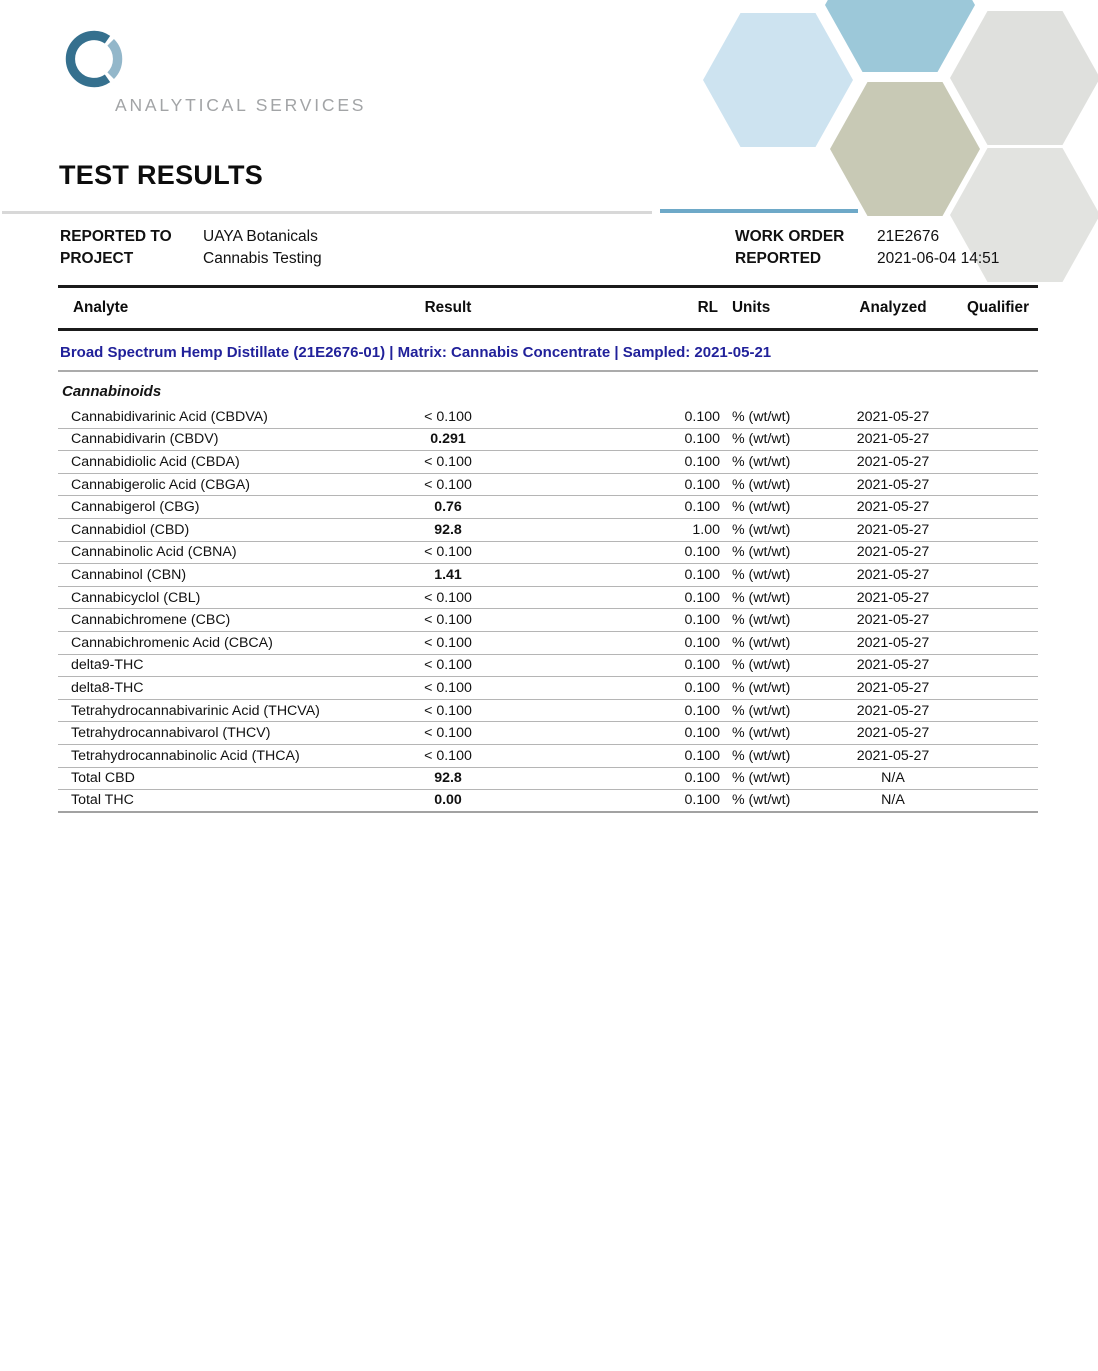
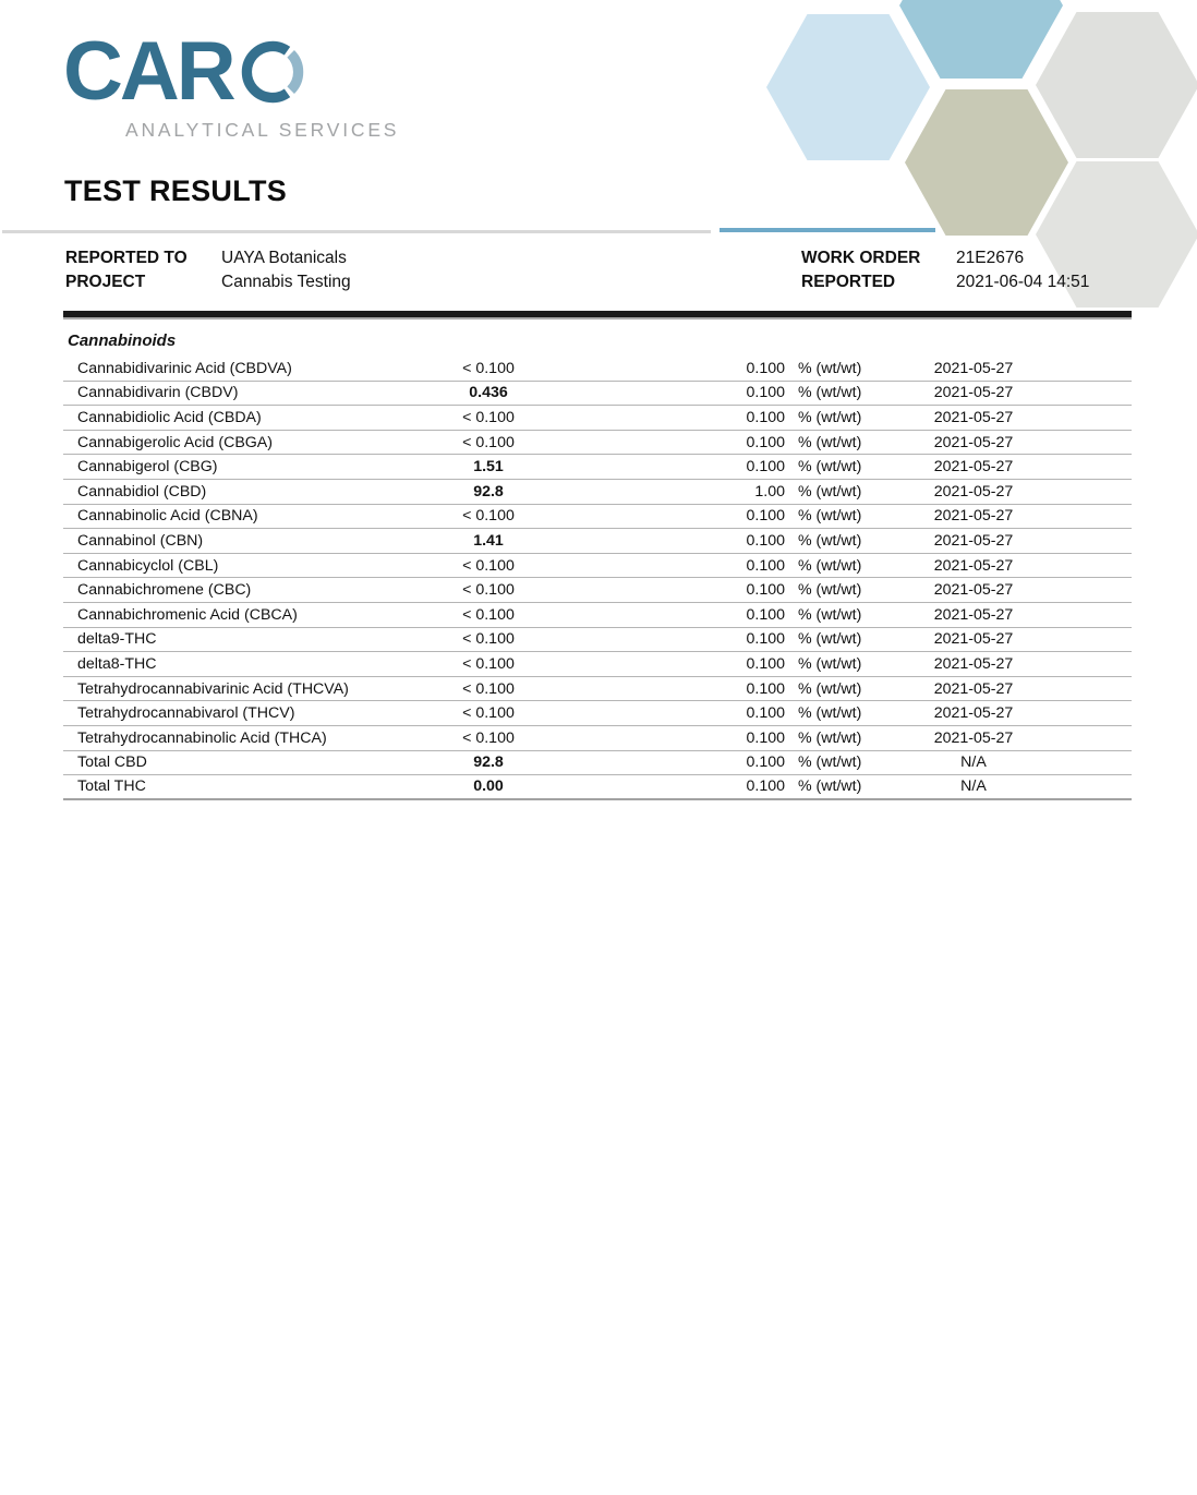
+ CAR
  ANALYTICAL SERVICES
  TEST RESULTS
  REPORTED TO
  UAYA Botanicals
  PROJECT
  Cannabis Testing
  WORK ORDER
  21E2676
  REPORTED
  2021-06-04 14:51
- Analyte
- Result
- RL
- Units
- Analyzed
- Qualifier
- Broad Spectrum Hemp Distillate (21E2676-01) | Matrix: Cannabis Concentrate | Sampled: 2021-05-21
  Cannabinoids
  Cannabidivarinic Acid (CBDVA)
  < 0.100
  0.100
  % (wt/wt)
  2021-05-27
  Cannabidivarin (CBDV)
- 0.291
+ 0.436
  0.100
  % (wt/wt)
  2021-05-27
  Cannabidiolic Acid (CBDA)
  < 0.100
  0.100
  % (wt/wt)
  2021-05-27
  Cannabigerolic Acid (CBGA)
  < 0.100
  0.100
  % (wt/wt)
  2021-05-27
  Cannabigerol (CBG)
- 0.76
+ 1.51
  0.100
  % (wt/wt)
  2021-05-27
  Cannabidiol (CBD)
  92.8
  1.00
  % (wt/wt)
  2021-05-27
  Cannabinolic Acid (CBNA)
  < 0.100
  0.100
  % (wt/wt)
  2021-05-27
  Cannabinol (CBN)
  1.41
  0.100
  % (wt/wt)
  2021-05-27
  Cannabicyclol (CBL)
  < 0.100
  0.100
  % (wt/wt)
  2021-05-27
  Cannabichromene (CBC)
  < 0.100
  0.100
  % (wt/wt)
  2021-05-27
  Cannabichromenic Acid (CBCA)
  < 0.100
  0.100
  % (wt/wt)
  2021-05-27
  delta9-THC
  < 0.100
  0.100
  % (wt/wt)
  2021-05-27
  delta8-THC
  < 0.100
  0.100
  % (wt/wt)
  2021-05-27
  Tetrahydrocannabivarinic Acid (THCVA)
  < 0.100
  0.100
  % (wt/wt)
  2021-05-27
  Tetrahydrocannabivarol (THCV)
  < 0.100
  0.100
  % (wt/wt)
  2021-05-27
  Tetrahydrocannabinolic Acid (THCA)
  < 0.100
  0.100
  % (wt/wt)
  2021-05-27
  Total CBD
  92.8
  0.100
  % (wt/wt)
  N/A
  Total THC
  0.00
  0.100
  % (wt/wt)
  N/A
